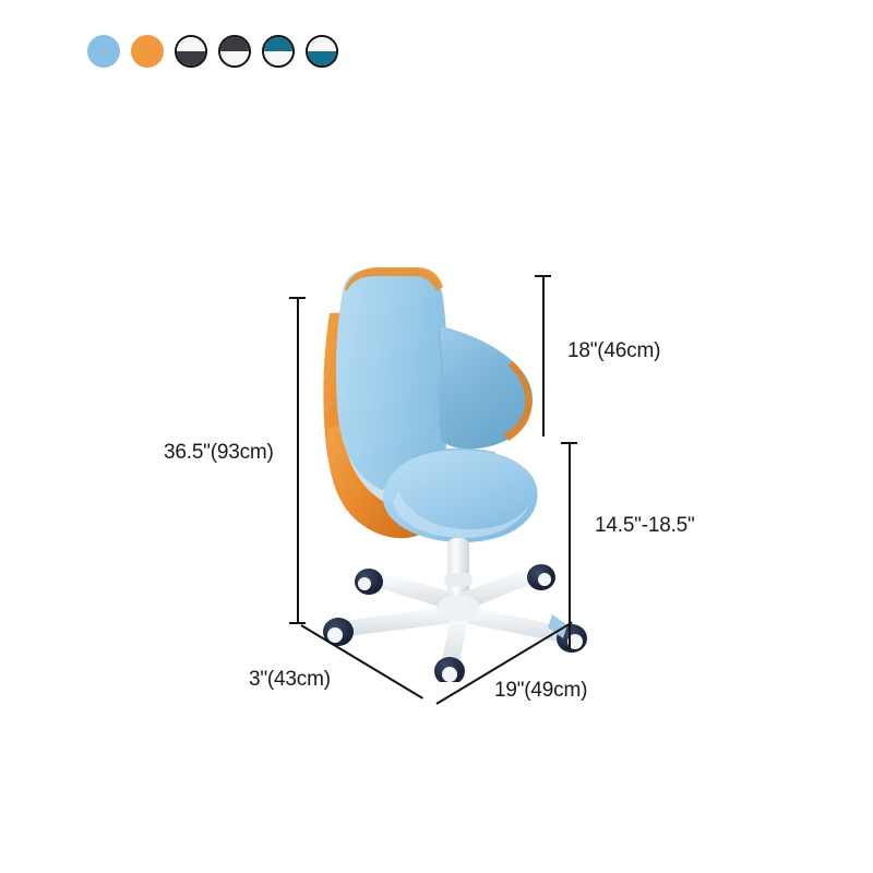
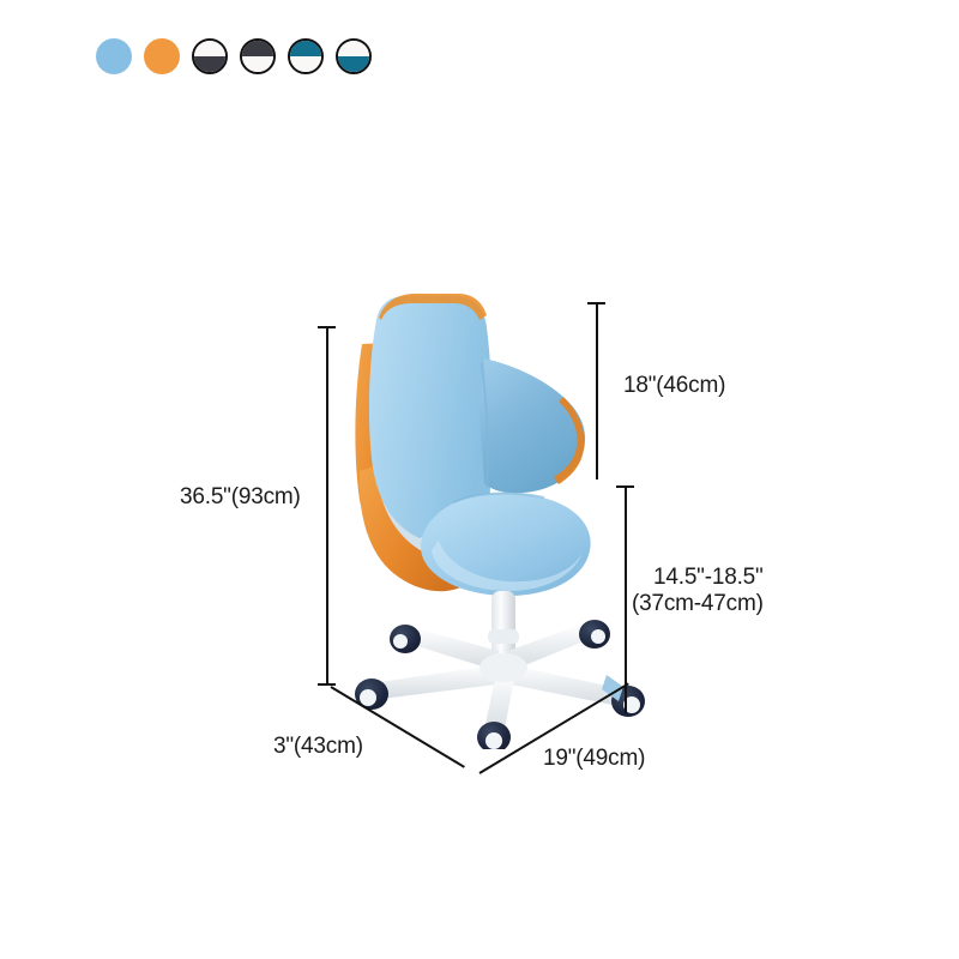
  36.5"(93cm)
  18"(46cm)
  14.5"-18.5"
+ (37cm-47cm)
  3"(43cm)
  19"(49cm)
